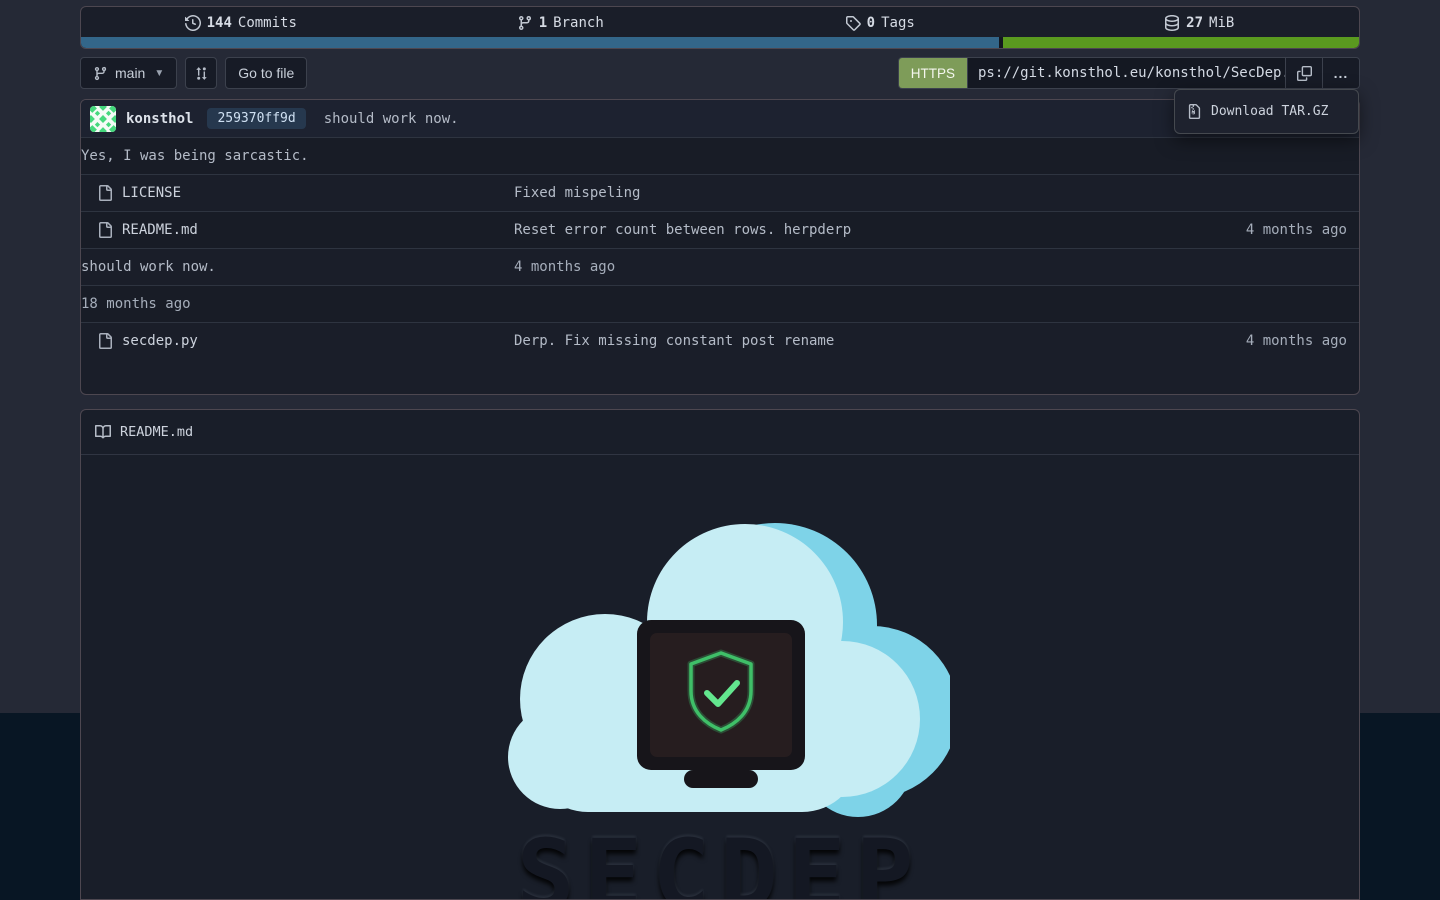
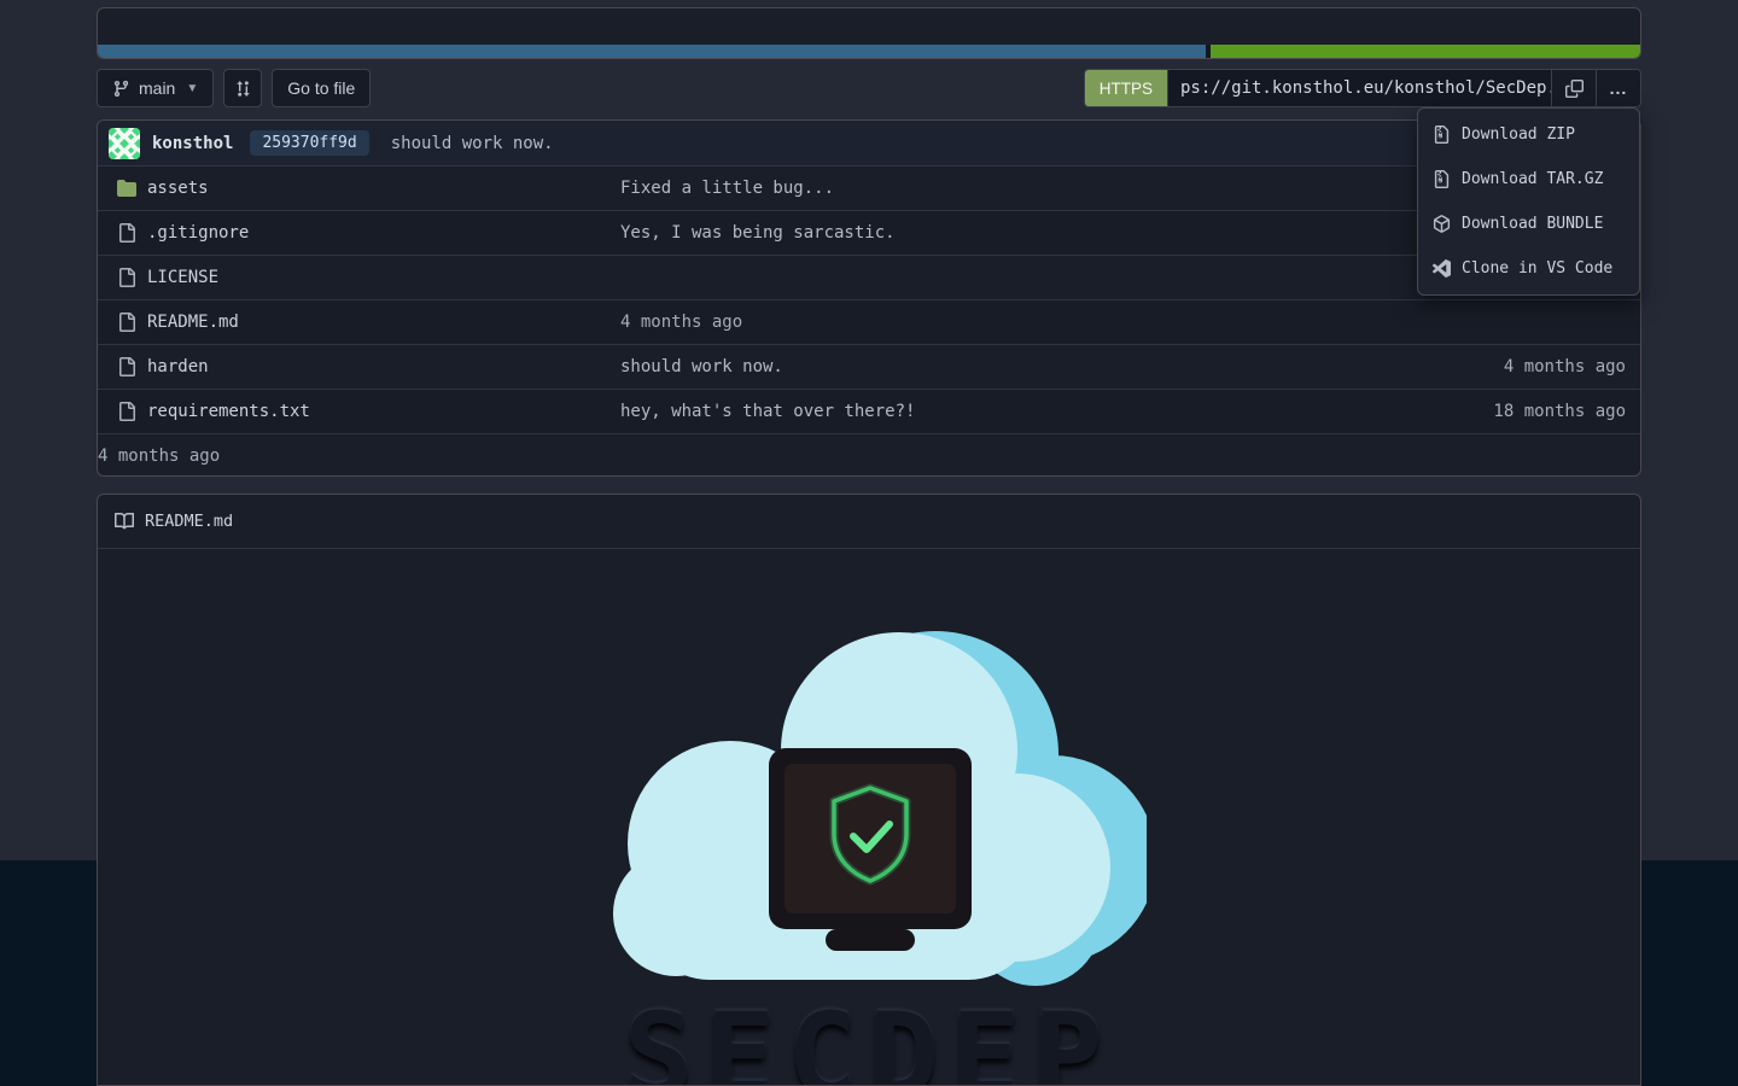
- 144
- Commits
- 1
- Branch
- 0
- Tags
- 27
- MiB
  main
  ▼
  Go to file
  HTTPS
  ps://git.konsthol.eu/konsthol/SecDep
  ...
  konsthol
  259370ff9d
  should work now.
+ assets
+ Fixed a little bug...
+ .gitignore
  Yes, I was being sarcastic.
  LICENSE
- Fixed mispeling
  README.md
- Reset error count between rows. herpderp
  4 months ago
+ harden
  should work now.
  4 months ago
+ requirements.txt
+ hey, what's that over there?!
  18 months ago
- secdep.py
- Derp. Fix missing constant post rename
  4 months ago
  README.md
  SECDEP
+ Download ZIP
  Download TAR.GZ
+ Download BUNDLE
+ Clone in VS Code
